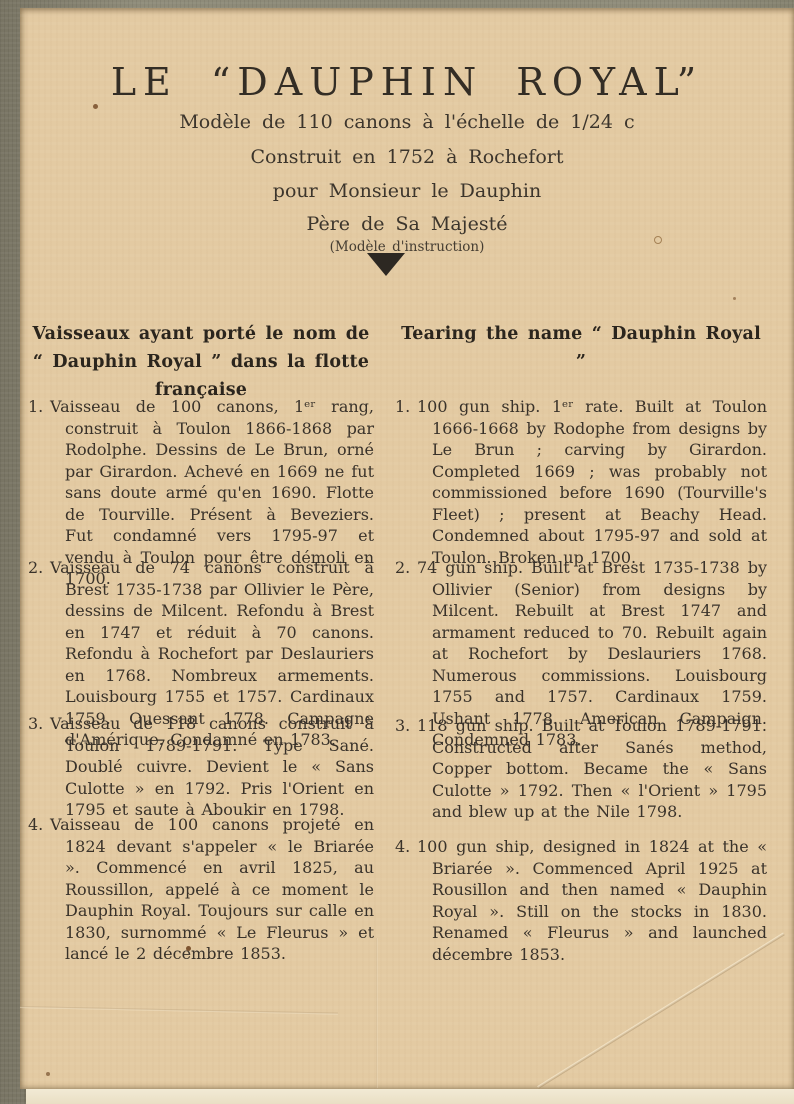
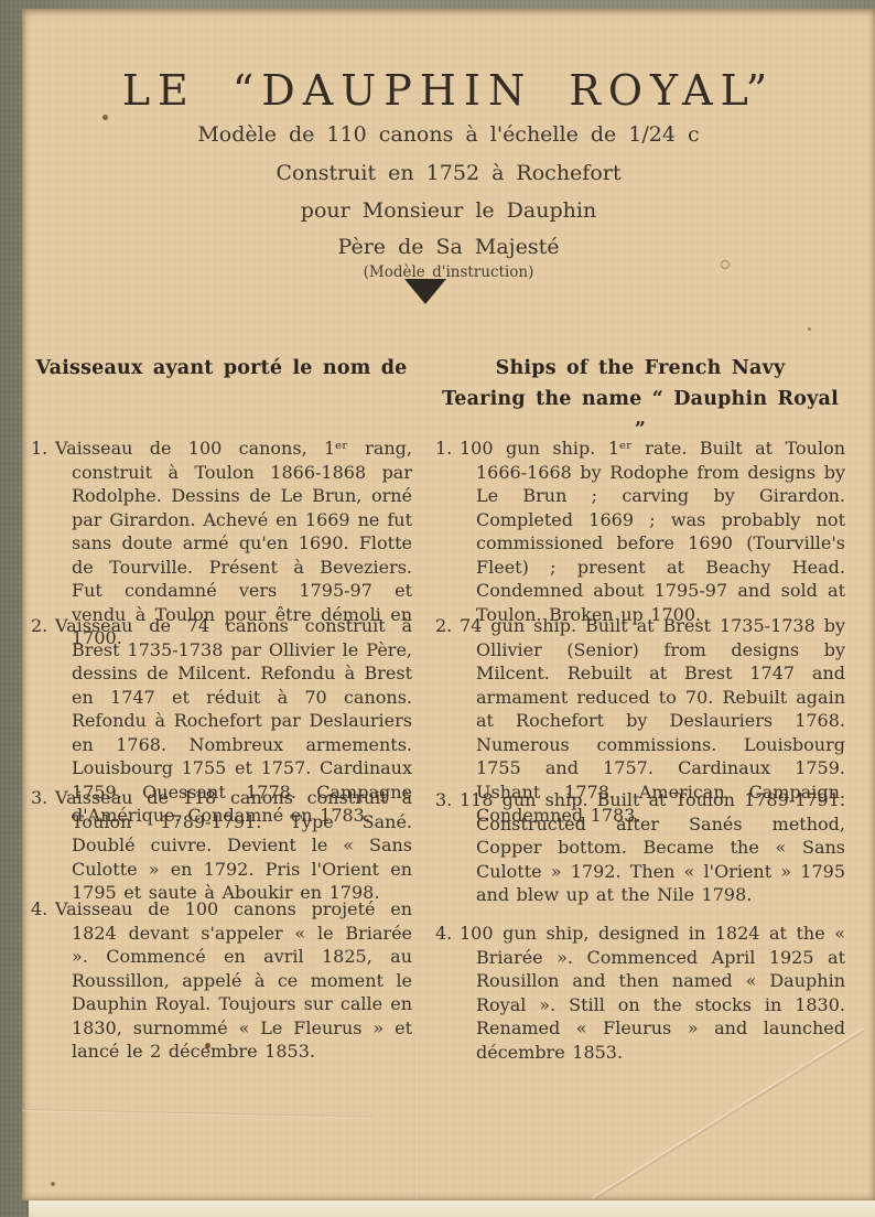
  LE “DAUPHIN ROYAL”
  Modèle de 110 canons à l'échelle de 1/24 c
  Construit en 1752 à Rochefort
  pour Monsieur le Dauphin
  Père de Sa Majesté
  (Modèle d'instruction)
  Vaisseaux ayant porté le nom de
- “ Dauphin Royal ” dans la flotte française
  1.
  Vaisseau de 100 canons, 1ᵉʳ rang, construit à Toulon 1866-1868 par Rodolphe. Dessins de Le Brun, orné par Girardon. Achevé en 1669 ne fut sans doute armé qu'en 1690. Flotte de Tourville. Présent à Beveziers. Fut condamné vers 1795-97 et vendu à Toulon pour être démoli en 1700.
  2.
  Vaisseau de 74 canons construit à Brest 1735-1738 par Ollivier le Père, dessins de Milcent. Refondu à Brest en 1747 et réduit à 70 canons. Refondu à Rochefort par Deslauriers en 1768. Nombreux armements. Louisbourg 1755 et 1757. Cardinaux 1759. Ouessant 1778. Campagne d'Amérique. Condamné en 1783.
  3.
  Vaisseau de 118 canons construit à Toulon 1789-1791. Type Sané. Doublé cuivre. Devient le « Sans Culotte » en 1792. Pris l'Orient en 1795 et saute à Aboukir en 1798.
  4.
  Vaisseau de 100 canons projeté en 1824 devant s'appeler « le Briarée ». Commencé en avril 1825, au Roussillon, appelé à ce moment le Dauphin Royal. Toujours sur calle en 1830, surnommé « Le Fleurus » et lancé le 2 décembre 1853.
+ Ships of the French Navy
  Tearing the name “ Dauphin Royal ”
  1.
  100 gun ship. 1ᵉʳ rate. Built at Toulon 1666-1668 by Rodophe from designs by Le Brun ; carving by Girardon. Completed 1669 ; was probably not commissioned before 1690 (Tourville's Fleet) ; present at Beachy Head. Condemned about 1795-97 and sold at Toulon. Broken up 1700.
  2.
  74 gun ship. Built at Brest 1735-1738 by Ollivier (Senior) from designs by Milcent. Rebuilt at Brest 1747 and armament reduced to 70. Rebuilt again at Rochefort by Deslauriers 1768. Numerous commissions. Louisbourg 1755 and 1757. Cardinaux 1759. Ushant 1778. American Campaign. Condemned 1783.
  3.
  118 gun ship. Built at Toulon 1789-1791. Constructed after Sanés method, Copper bottom. Became the « Sans Culotte » 1792. Then « l'Orient » 1795 and blew up at the Nile 1798.
  4.
  100 gun ship, designed in 1824 at the « Briarée ». Commenced April 1925 at Rousillon and then named « Dauphin Royal ». Still on the stocks in 1830. Renamed « Fleurus » and launched décembre 1853.
